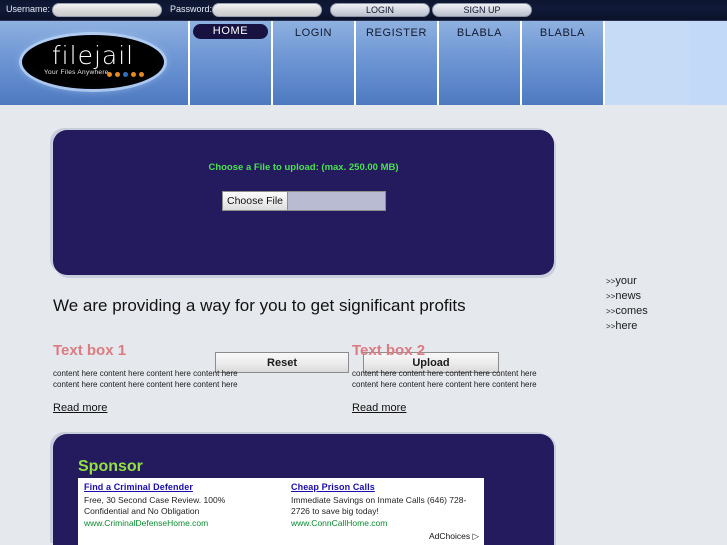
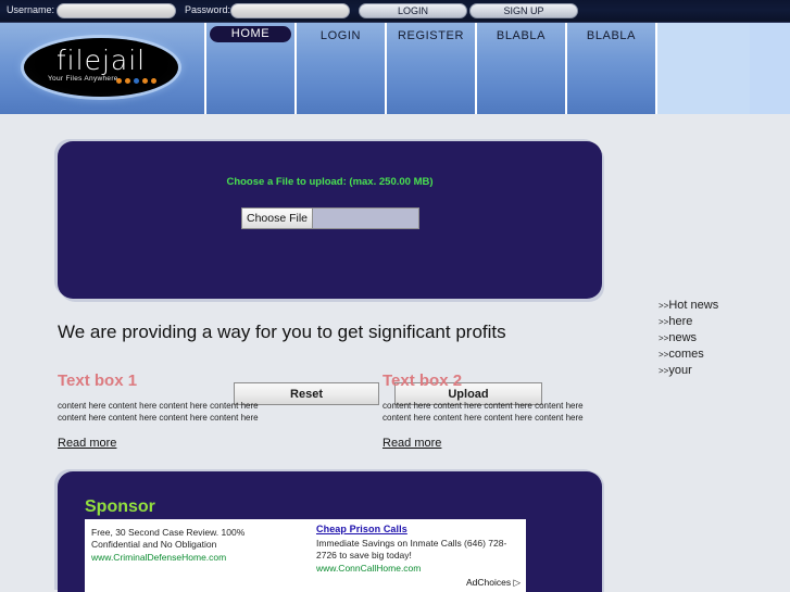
  Username:
  Password:
  LOGIN
  SIGN UP
  filejail
  HOME
  LOGIN
  REGISTER
  BLABLA
  BLABLA
  Choose a File to upload: (max. 250.00 MB)
  Choose File
  Reset
  Upload
  We are providing a way for you to get significant profits
  Text box 1
  content here content here content here content here content here content here content here content here
  Read more
  Text box 2
  content here content here content here content here content here content here content here content here
  Read more
+ >>Hot news
- >>your
+ >>here
  >>news
  >>comes
- >>here
+ >>your
  Sponsor
- Find a Criminal Defender
  Free, 30 Second Case Review. 100% Confidential and No Obligation
  www.CriminalDefenseHome.com
  Cheap Prison Calls
  Immediate Savings on Inmate Calls (646) 728-2726 to save big today!
  www.ConnCallHome.com
  AdChoices ▷
